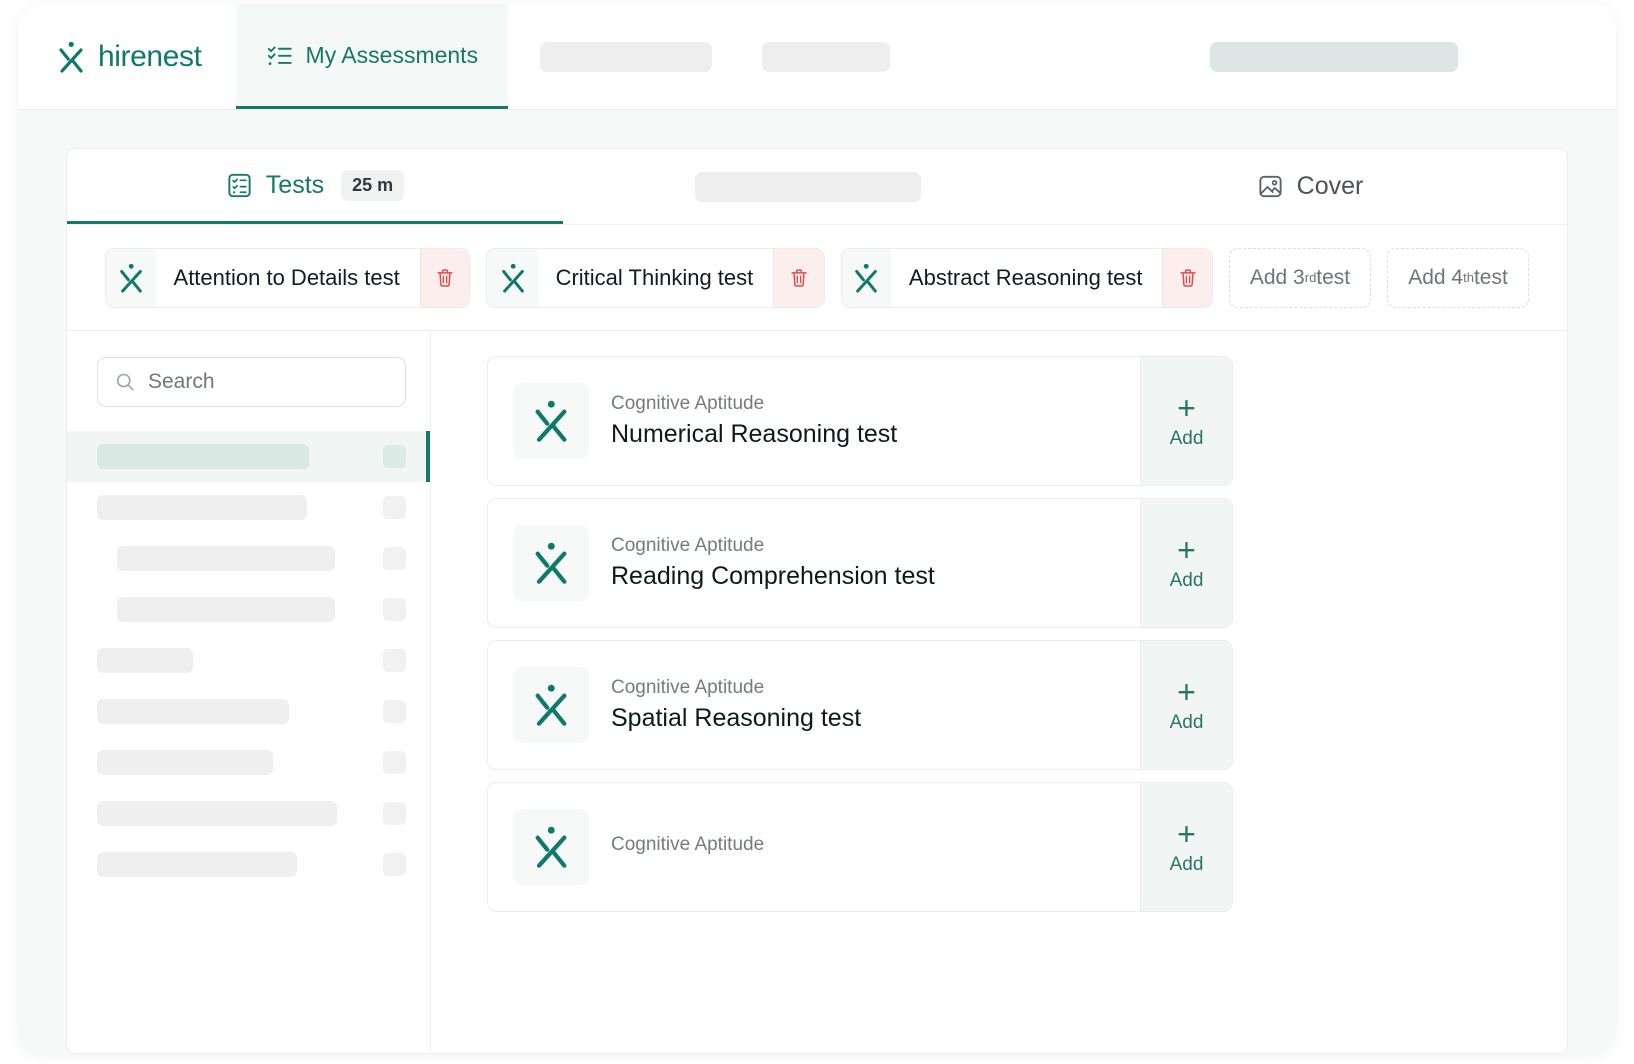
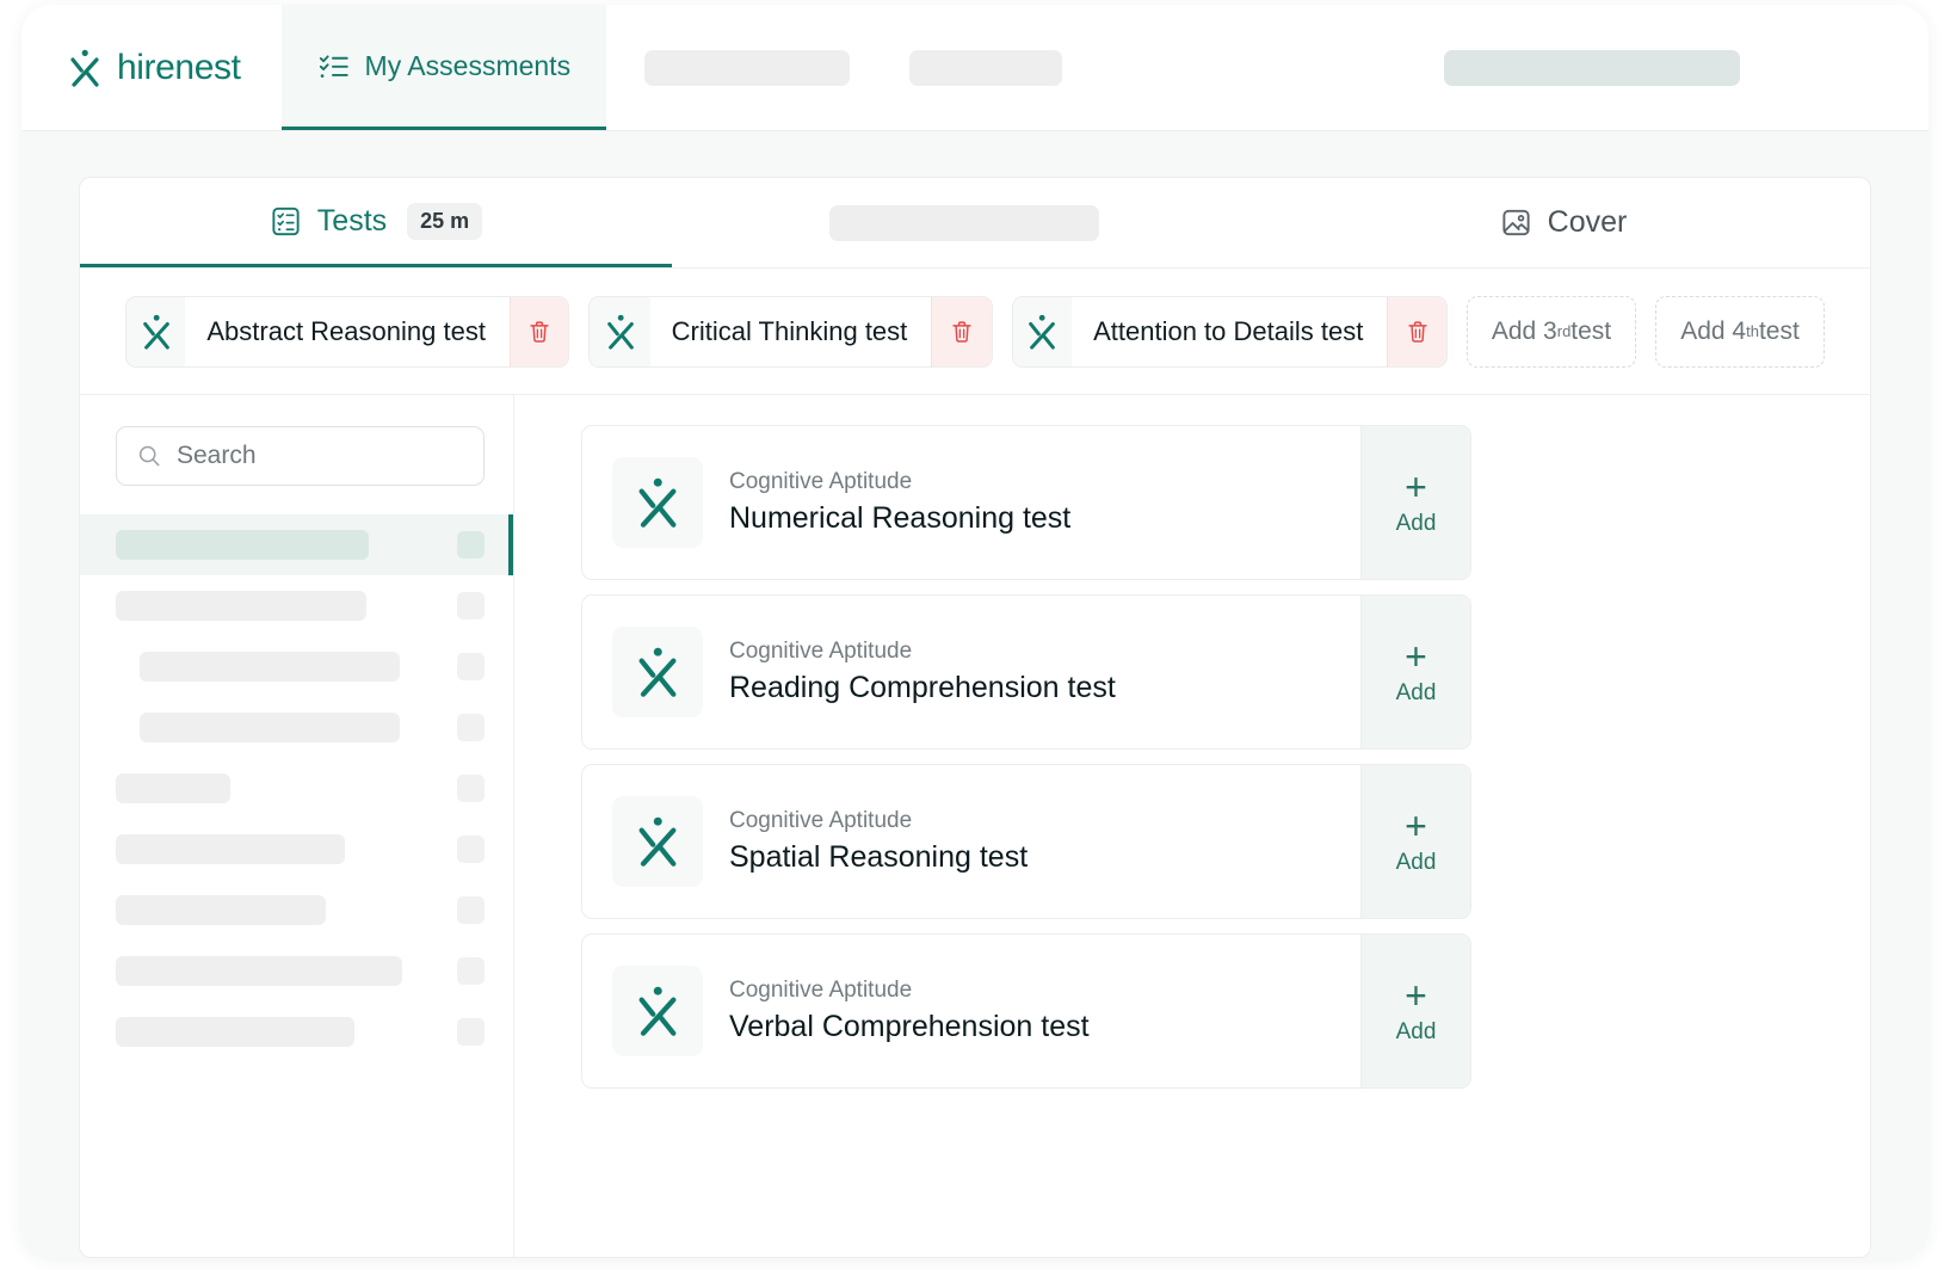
  hirenest
  My Assessments
  Tests
  25 m
  Cover
- Attention to Details test
+ Abstract Reasoning test
  Critical Thinking test
- Abstract Reasoning test
+ Attention to Details test
  Add 3
  rd
  test
  Add 4
  th
  test
  Search
  Cognitive Aptitude
  Numerical Reasoning test
  +
  Add
  Cognitive Aptitude
  Reading Comprehension test
  +
  Add
  Cognitive Aptitude
  Spatial Reasoning test
  +
  Add
  Cognitive Aptitude
+ Verbal Comprehension test
  +
  Add
